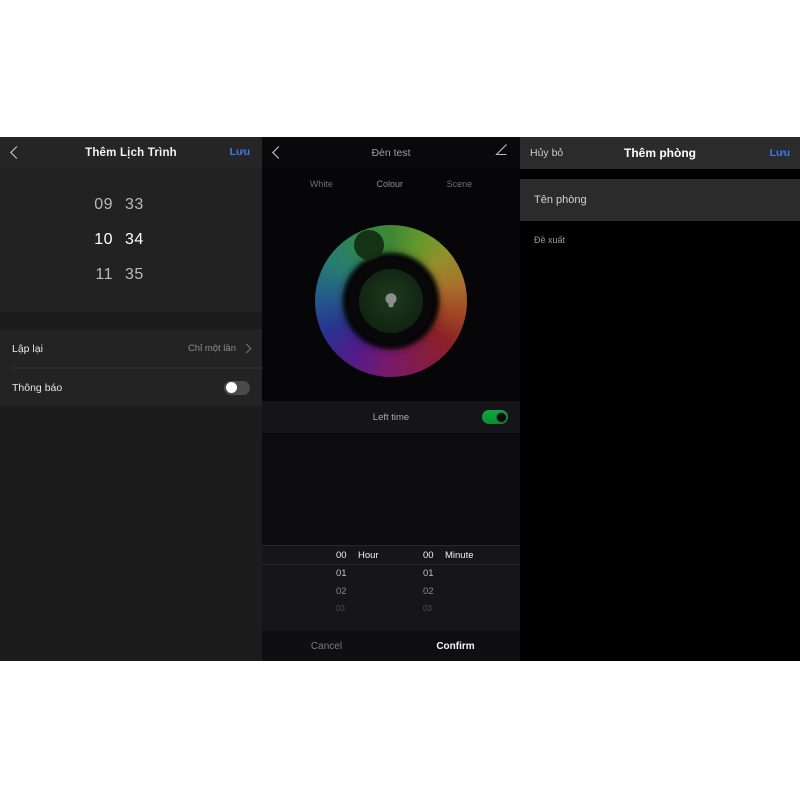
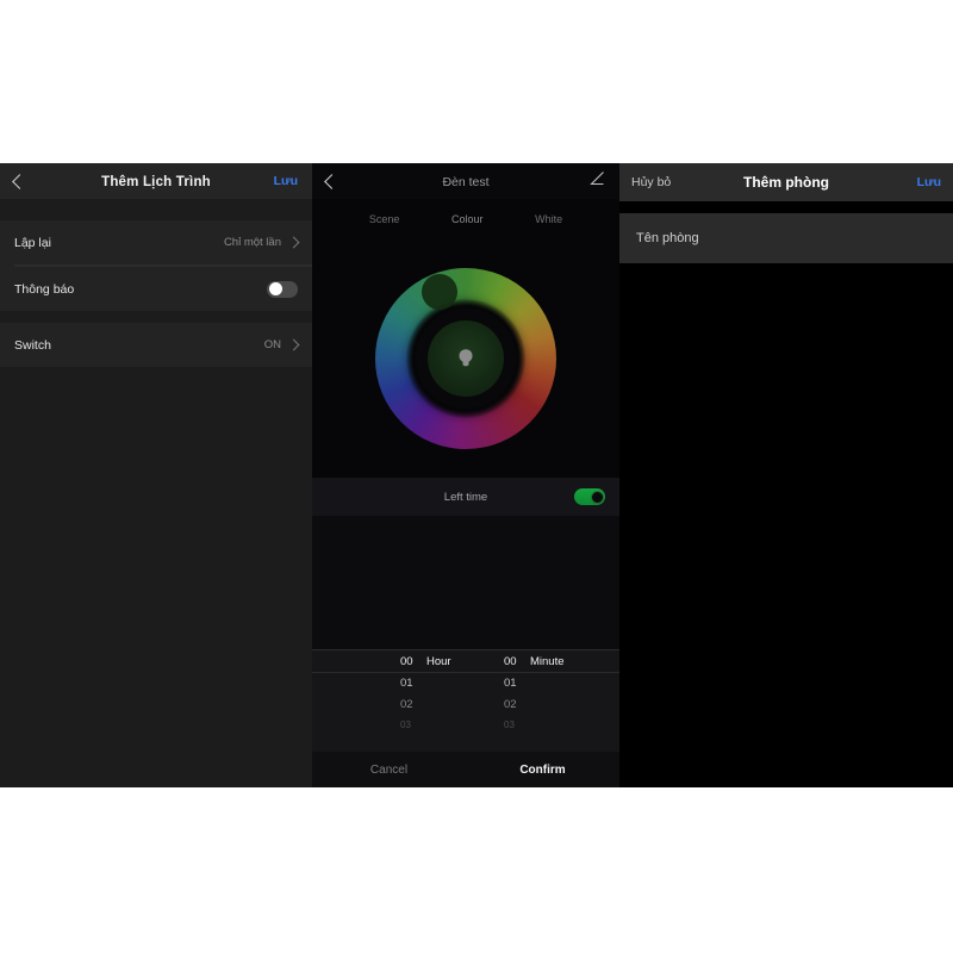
  Thêm Lịch Trình
  Lưu
- 09
- 33
- 10
- 34
- 11
- 35
  Lập lại
  Chỉ một lần
  Thông báo
+ Switch
+ ON
  Đèn test
- White
+ Scene
  Colour
- Scene
+ White
  Left time
  00
  Hour
  01
  02
  03
  00
  Minute
  01
  02
  03
  Cancel
  Confirm
  Hủy bỏ
  Thêm phòng
  Lưu
  Tên phòng
- Đề xuất
